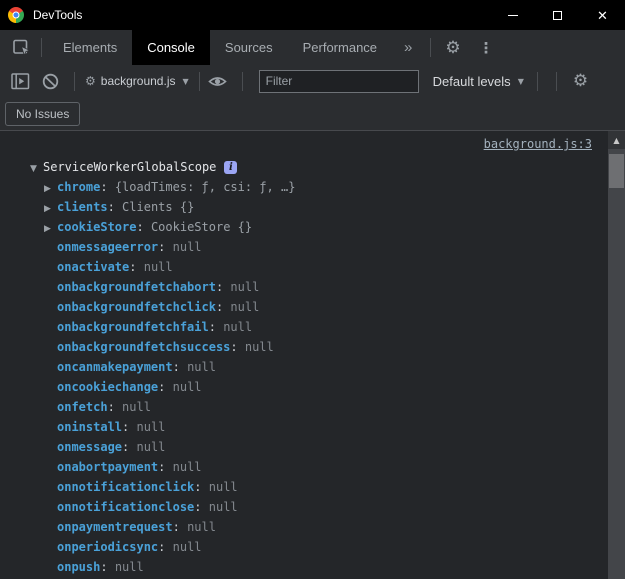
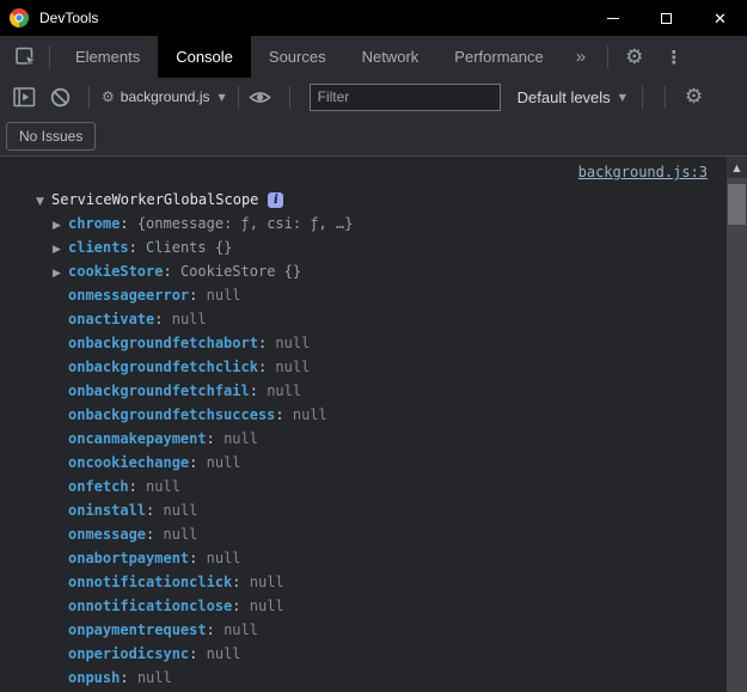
  DevTools
  ✕
  Elements
  Console
  Sources
+ Network
  Performance
  »
  ⚙
  ⋮
  ⚙
  background.js
  ▼
  Filter
  Default levels
  ▼
  ⚙
  No Issues
  background.js:3
  ▼ ServiceWorkerGlobalScope i
- ▶ chrome: {loadTimes: ƒ, csi: ƒ, …}
+ ▶ chrome: {onmessage: ƒ, csi: ƒ, …}
  ▶ clients: Clients {}
  ▶ cookieStore: CookieStore {}
  onmessageerror: null
  onactivate: null
  onbackgroundfetchabort: null
  onbackgroundfetchclick: null
  onbackgroundfetchfail: null
  onbackgroundfetchsuccess: null
  oncanmakepayment: null
  oncookiechange: null
  onfetch: null
  oninstall: null
  onmessage: null
  onabortpayment: null
  onnotificationclick: null
  onnotificationclose: null
  onpaymentrequest: null
  onperiodicsync: null
  onpush: null
  ▲
